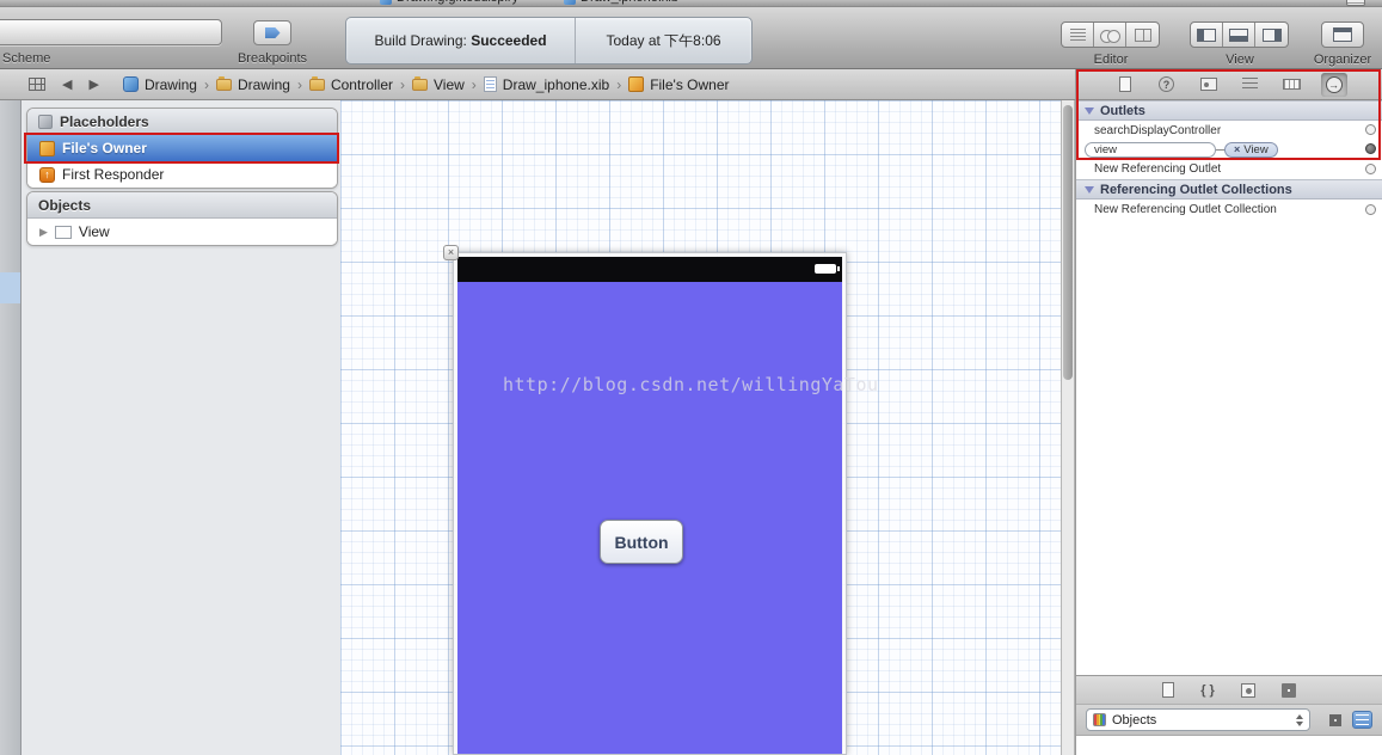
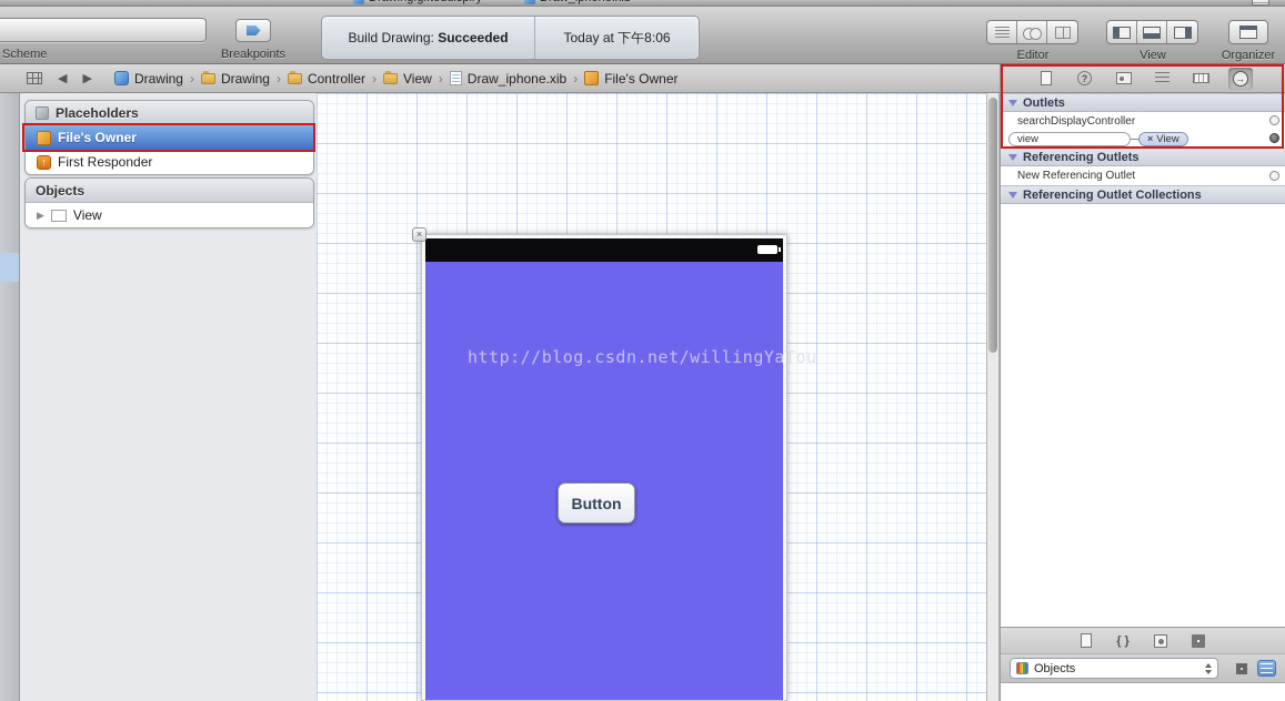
  Scheme
  Breakpoints
  Build Drawing: Succeeded
  Today at 下午8:06
  Editor
  View
  Organizer
  Drawing
  Drawing
  Controller
  View
  Draw_iphone.xib
  File's Owner
  Placeholders
  File's Owner
  First Responder
  Objects
  View
  Button
  http://blog.csdn.net/willingYaTou
  Outlets
  searchDisplayController
  view
  View
+ Referencing Outlets
  New Referencing Outlet
  Referencing Outlet Collections
- New Referencing Outlet Collection
  Objects
